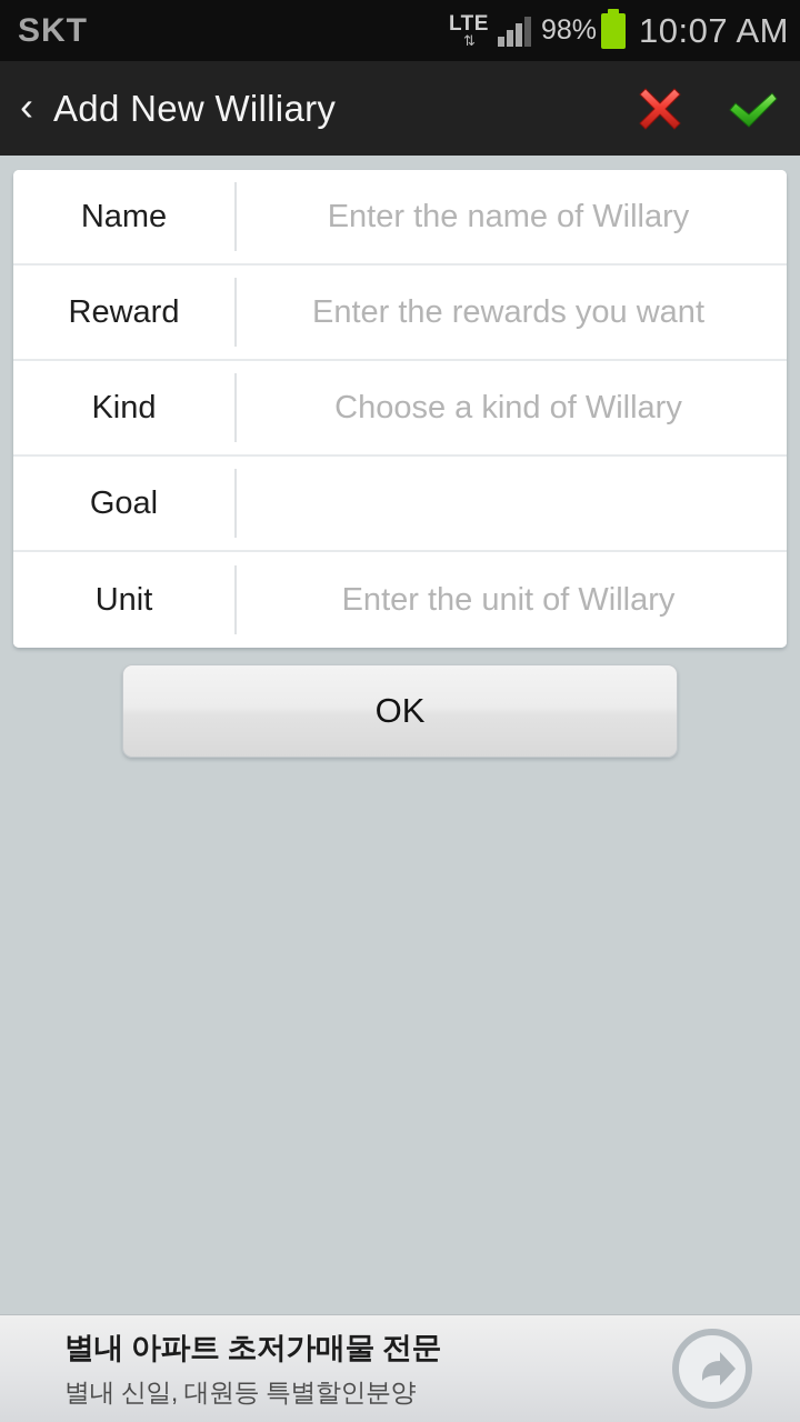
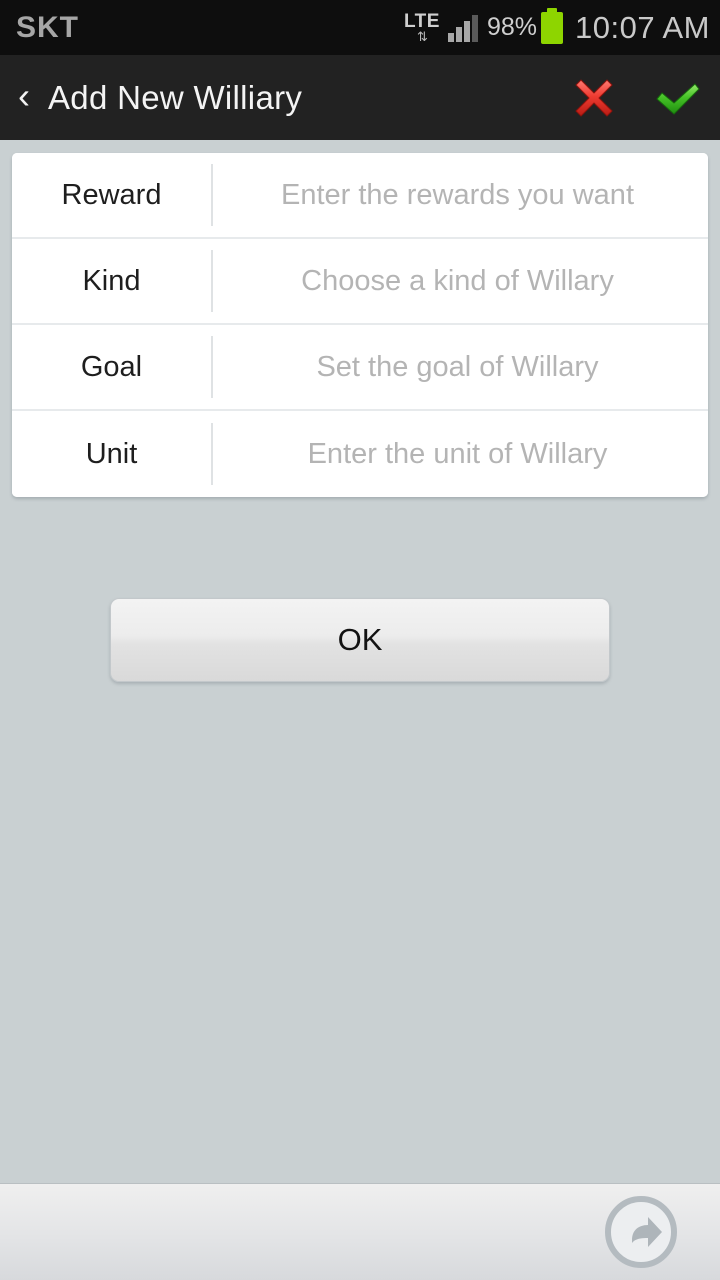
  SKT
  LTE
  ⇅
  98%
  10:07 AM
  ‹
  Add New Williary
- Name
- Enter the name of Willary
  Reward
  Enter the rewards you want
  Kind
  Choose a kind of Willary
  Goal
+ Set the goal of Willary
  Unit
  Enter the unit of Willary
  OK
- 별내 아파트 초저가매물 전문
- 별내 신일, 대원등 특별할인분양
